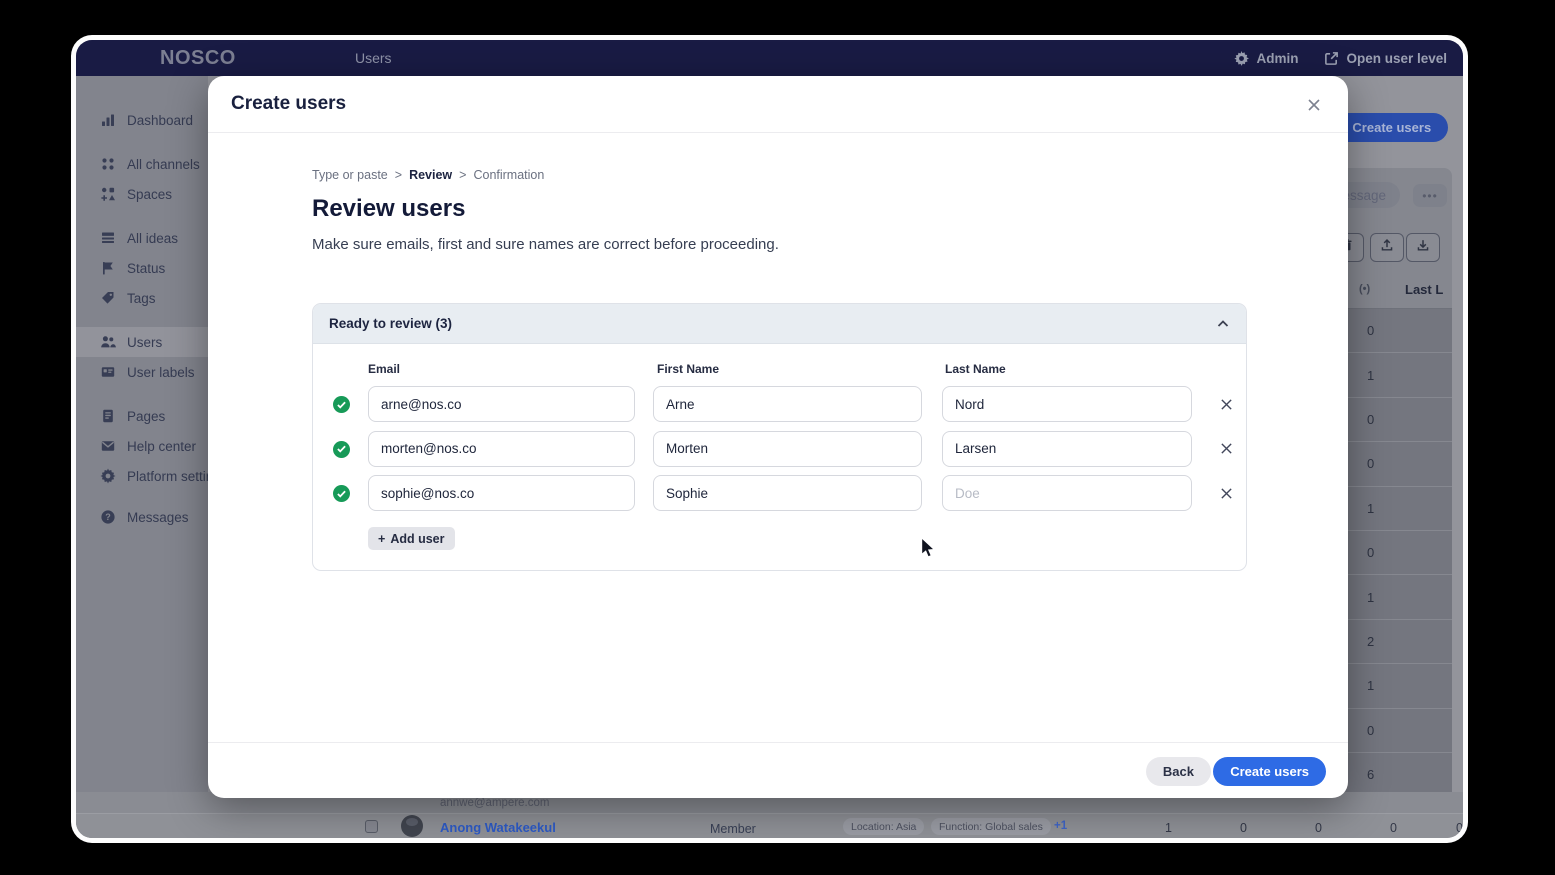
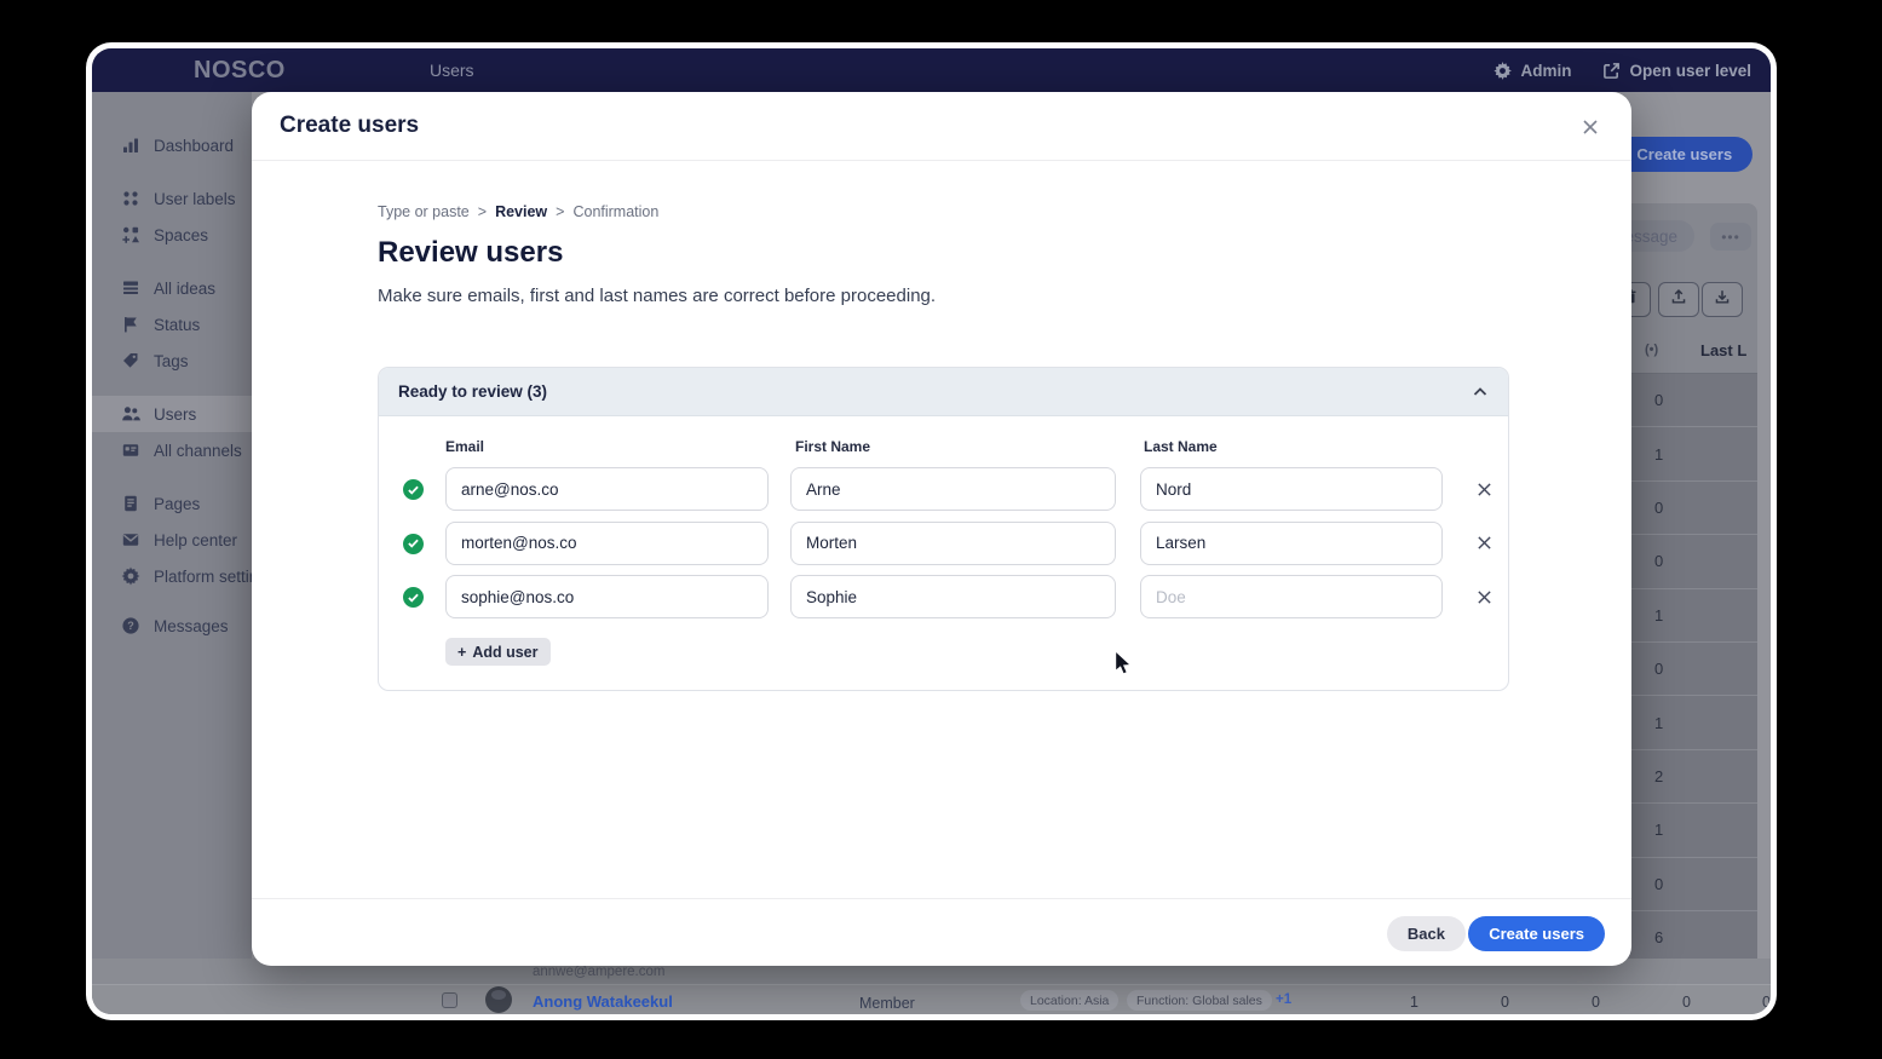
  NOSCO
  Users
  Admin
  Open user level
  Dashboard
- All channels
+ User labels
  Spaces
  All ideas
  Status
  Tags
  Users
- User labels
+ All channels
  Pages
  Help center
  Platform setti
  ?
  Messages
  Create users
  ssage
  •••
  (•)
  Last L
  0
  1
  0
  0
  1
  0
  1
  2
  1
  0
  6
  annwe@ampere.com
  Anong Watakeekul
  Member
  Location: Asia
  Function: Global sales
  +1
  1
  0
  0
  0
  0
  Create users
  Type or paste
  >
  Review
  >
  Confirmation
  Review users
- Make sure emails, first and sure names are correct before proceeding.
+ Make sure emails, first and last names are correct before proceeding.
  Ready to review (3)
  Email
  First Name
  Last Name
  arne@nos.co
  Arne
  Nord
  morten@nos.co
  Morten
  Larsen
  sophie@nos.co
  Sophie
  Doe
  +
  Add user
  Back
  Create users
